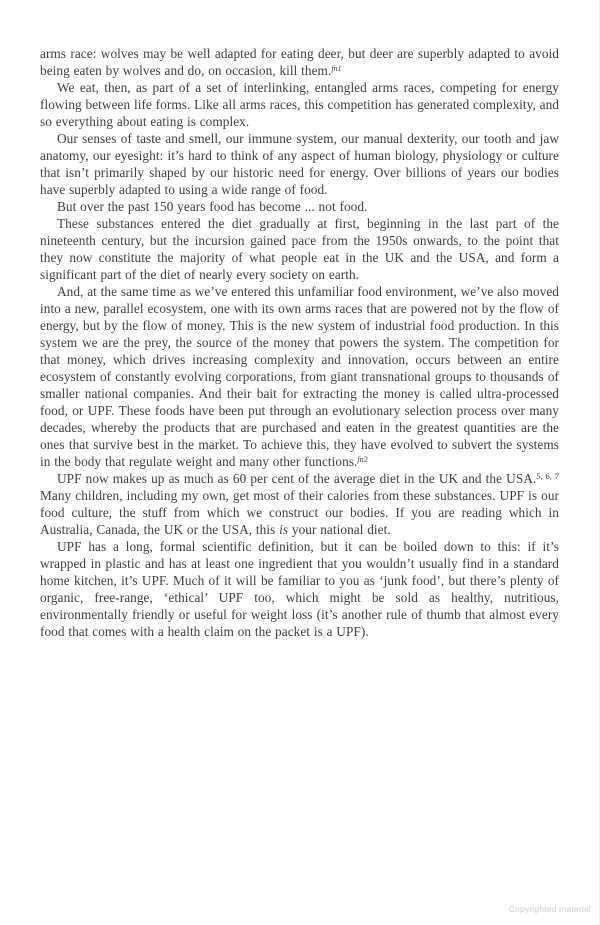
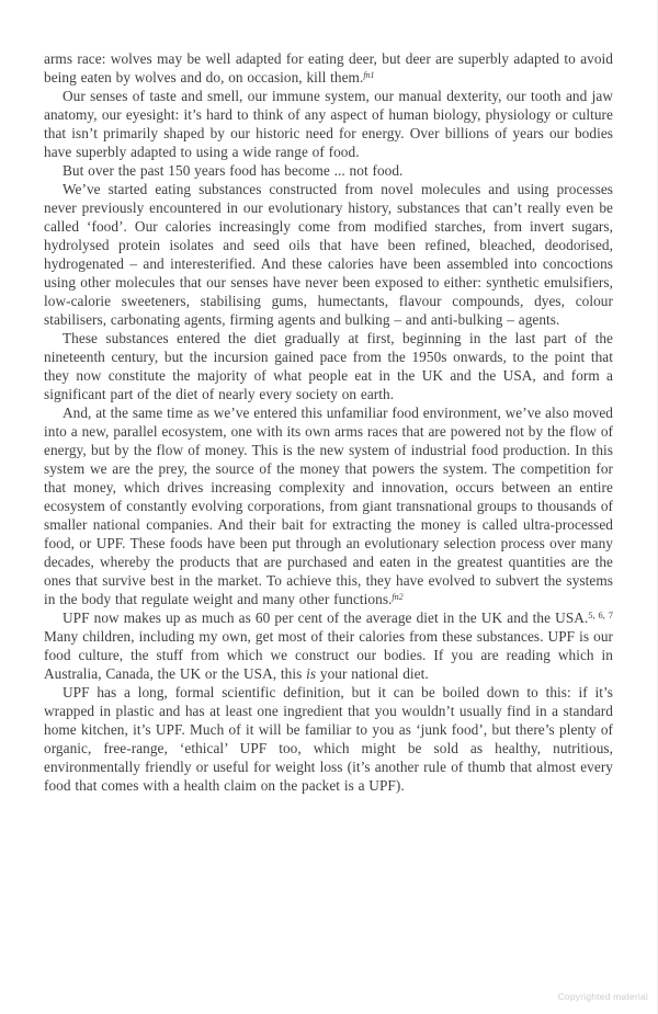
  arms race: wolves may be well adapted for eating deer, but deer are superbly adapted to avoid being eaten by wolves and do, on occasion, kill them.fn1
- We eat, then, as part of a set of interlinking, entangled arms races, competing for energy flowing between life forms. Like all arms races, this competition has generated complexity, and so everything about eating is complex.
  Our senses of taste and smell, our immune system, our manual dexterity, our tooth and jaw anatomy, our eyesight: it’s hard to think of any aspect of human biology, physiology or culture that isn’t primarily shaped by our historic need for energy. Over billions of years our bodies have superbly adapted to using a wide range of food.
  But over the past 150 years food has become ... not food.
+ We’ve started eating substances constructed from novel molecules and using processes never previously encountered in our evolutionary history, substances that can’t really even be called ‘food’. Our calories increasingly come from modified starches, from invert sugars, hydrolysed protein isolates and seed oils that have been refined, bleached, deodorised, hydrogenated – and interesterified. And these calories have been assembled into concoctions using other molecules that our senses have never been exposed to either: synthetic emulsifiers, low-calorie sweeteners, stabilising gums, humectants, flavour compounds, dyes, colour stabilisers, carbonating agents, firming agents and bulking – and anti-bulking – agents.
  These substances entered the diet gradually at first, beginning in the last part of the nineteenth century, but the incursion gained pace from the 1950s onwards, to the point that they now constitute the majority of what people eat in the UK and the USA, and form a significant part of the diet of nearly every society on earth.
  And, at the same time as we’ve entered this unfamiliar food environment, we’ve also moved into a new, parallel ecosystem, one with its own arms races that are powered not by the flow of energy, but by the flow of money. This is the new system of industrial food production. In this system we are the prey, the source of the money that powers the system. The competition for that money, which drives increasing complexity and innovation, occurs between an entire ecosystem of constantly evolving corporations, from giant transnational groups to thousands of smaller national companies. And their bait for extracting the money is called ultra-processed food, or UPF. These foods have been put through an evolutionary selection process over many decades, whereby the products that are purchased and eaten in the greatest quantities are the ones that survive best in the market. To achieve this, they have evolved to subvert the systems in the body that regulate weight and many other functions.fn2
  UPF now makes up as much as 60 per cent of the average diet in the UK and the USA.5, 6, 7 Many children, including my own, get most of their calories from these substances. UPF is our food culture, the stuff from which we construct our bodies. If you are reading which in Australia, Canada, the UK or the USA, this is your national diet.
  UPF has a long, formal scientific definition, but it can be boiled down to this: if it’s wrapped in plastic and has at least one ingredient that you wouldn’t usually find in a standard home kitchen, it’s UPF. Much of it will be familiar to you as ‘junk food’, but there’s plenty of organic, free-range, ‘ethical’ UPF too, which might be sold as healthy, nutritious, environmentally friendly or useful for weight loss (it’s another rule of thumb that almost every food that comes with a health claim on the packet is a UPF).
  Copyrighted material
